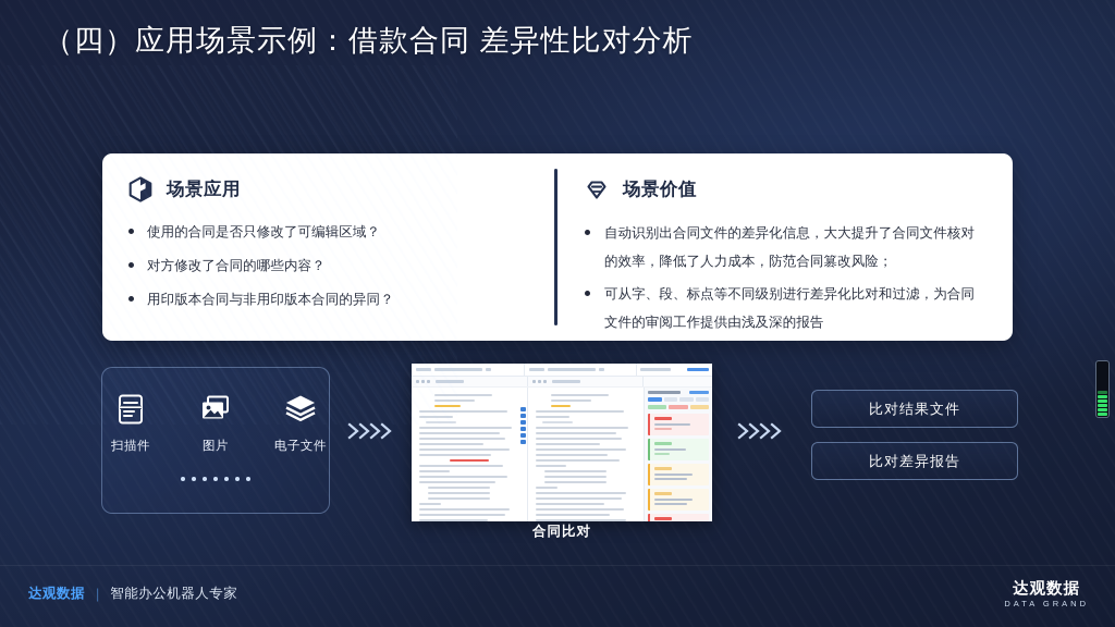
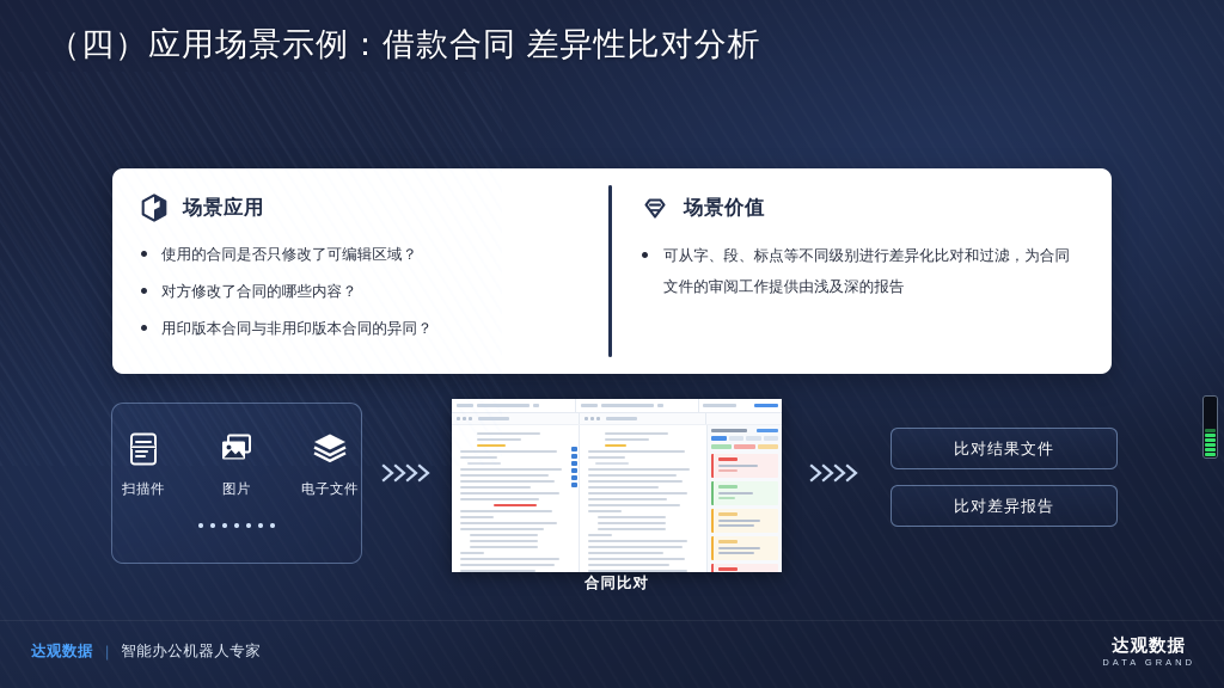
  （四）应用场景示例：借款合同 差异性比对分析
  场景价值
- 自动识别出合同文件的差异化信息，大大提升了合同文件核对的效率，降低了人力成本，防范合同篡改风险；
  可从字、段、标点等不同级别进行差异化比对和过滤，为合同文件的审阅工作提供由浅及深的报告
  扫描件
  图片
  电子文件
  合同比对
  比对结果文件
  比对差异报告
  达观数据
  |
  智能办公机器人专家
  达观数据
  DATA GRAND
